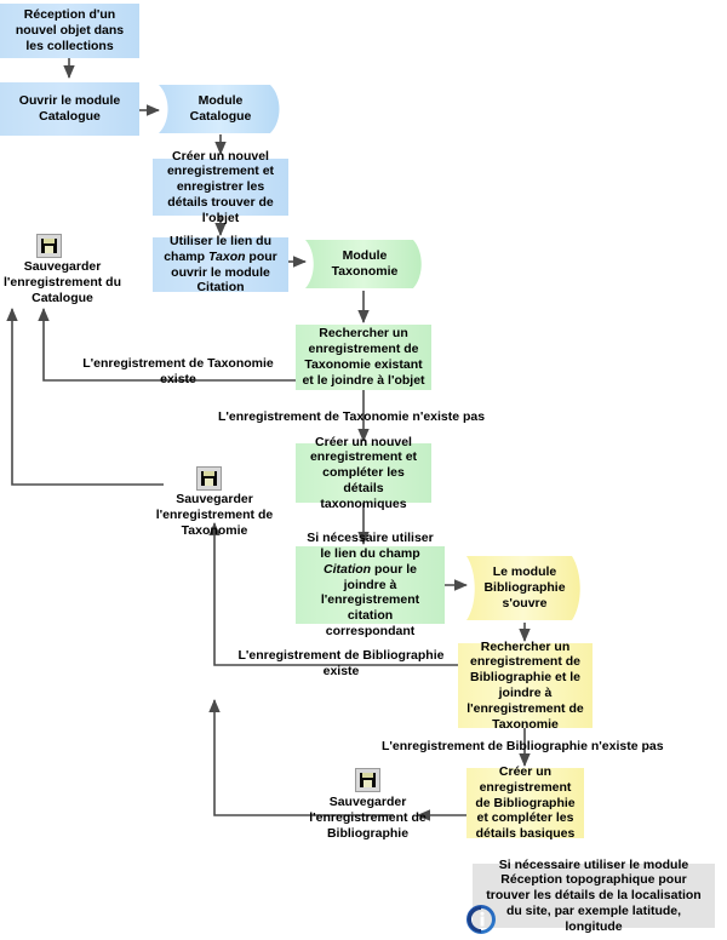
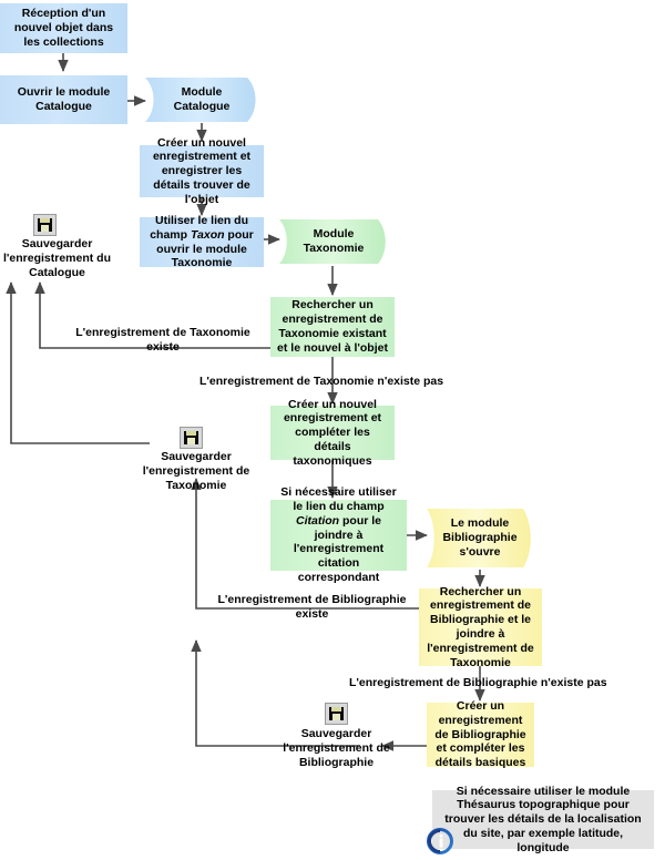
  Réception d'un nouvel objet dans les collections
  Ouvrir le module Catalogue
  Module Catalogue
  Créer un nouvel enregistrement et enregistrer les détails trouver de l'objet
- Utiliser le lien du champ Taxon pour ouvrir le module Citation
+ Utiliser le lien du champ Taxon pour ouvrir le module Taxonomie
  Module Taxonomie
- Rechercher un enregistrement de Taxonomie existant et le joindre à l'objet
+ Rechercher un enregistrement de Taxonomie existant et le nouvel à l'objet
  Créer un nouvel enregistrement et compléter les détails taxonomiques
  Si nécessaire utiliser le lien du champ Citation pour le joindre à l'enregistrement citation correspondant
  Le module Bibliographie s'ouvre
  Rechercher un enregistrement de Bibliographie et le joindre à l'enregistrement de Taxonomie
  Créer un enregistrement de Bibliographie et compléter les détails basiques
- Si nécessaire utiliser le module Réception topographique pour trouver les détails de la localisation du site, par exemple latitude, longitude
+ Si nécessaire utiliser le module Thésaurus topographique pour trouver les détails de la localisation du site, par exemple latitude, longitude
  Sauvegarder l'enregistrement du Catalogue
  Sauvegarder l'enregistrement de Taxonomie
  Sauvegarder l'enregistrement de Bibliographie
  L'enregistrement de Taxonomie existe
  L'enregistrement de Taxonomie n'existe pas
  L'enregistrement de Bibliographie existe
  L'enregistrement de Bibliographie n'existe pas
